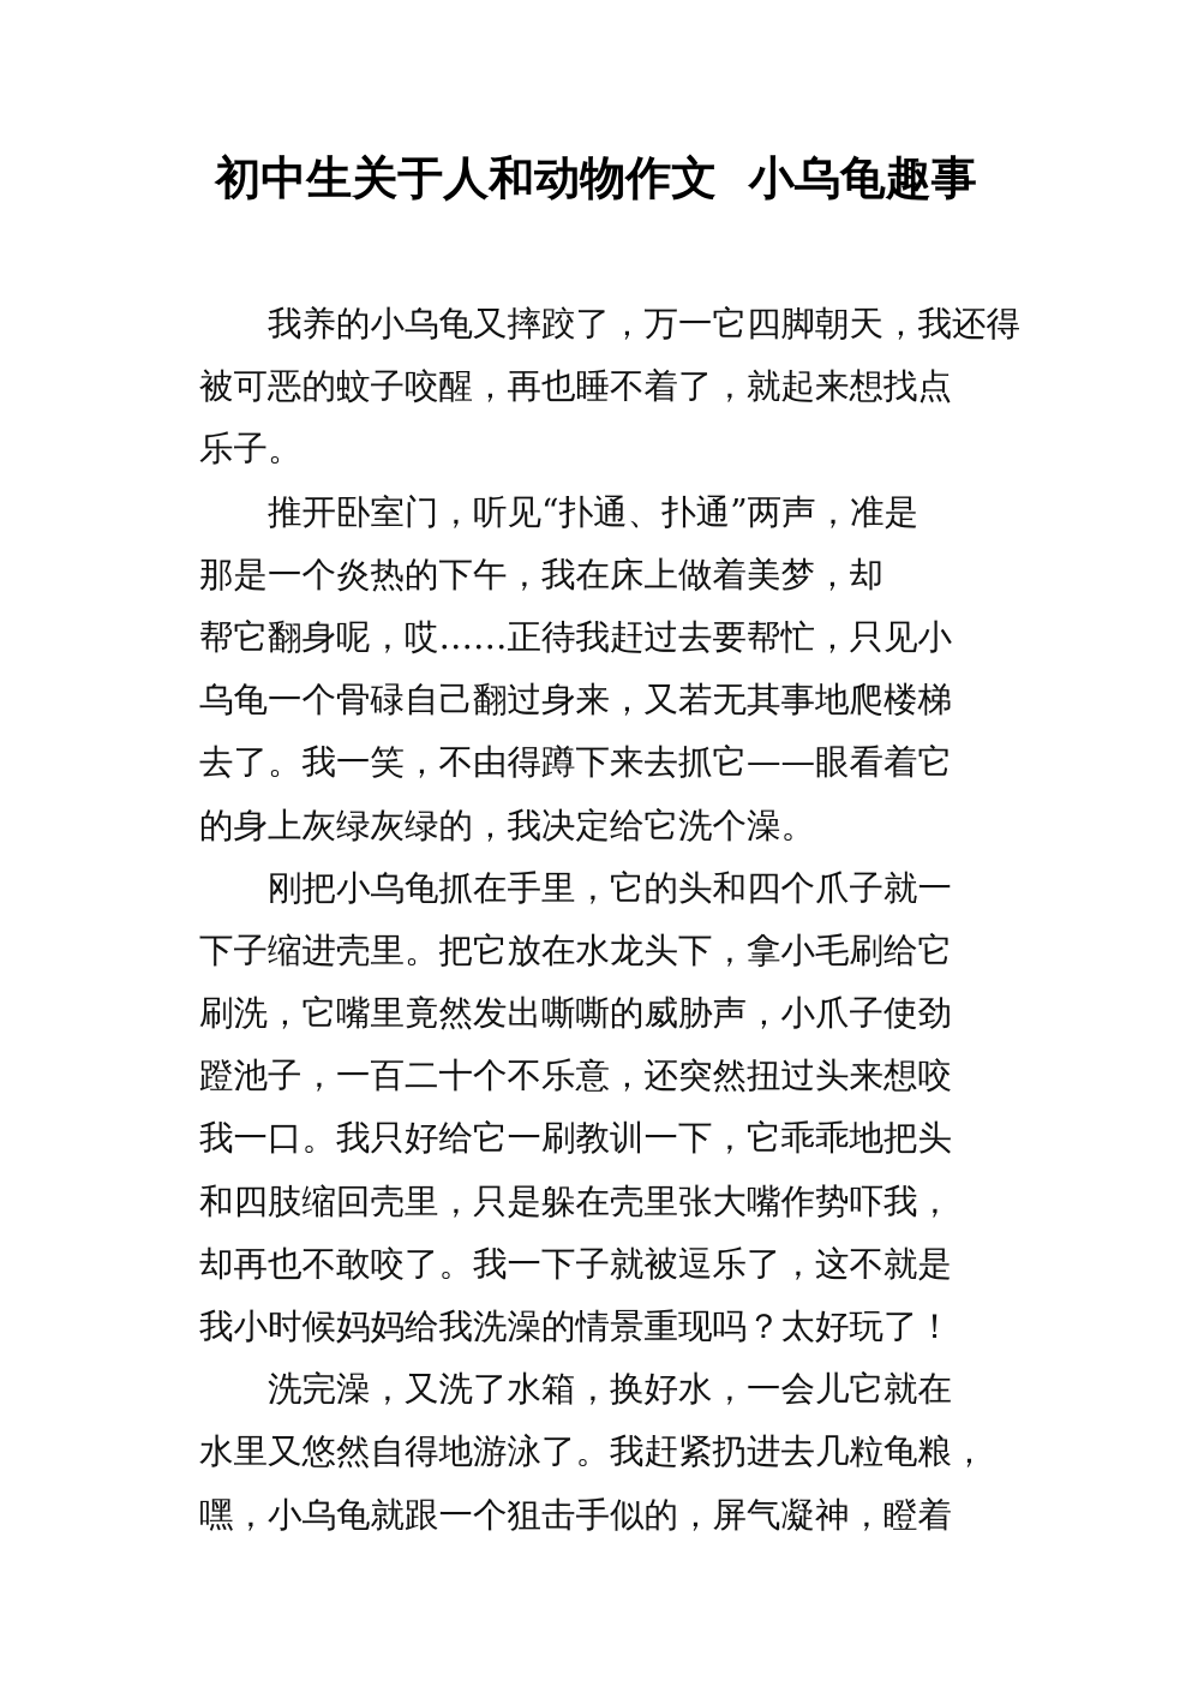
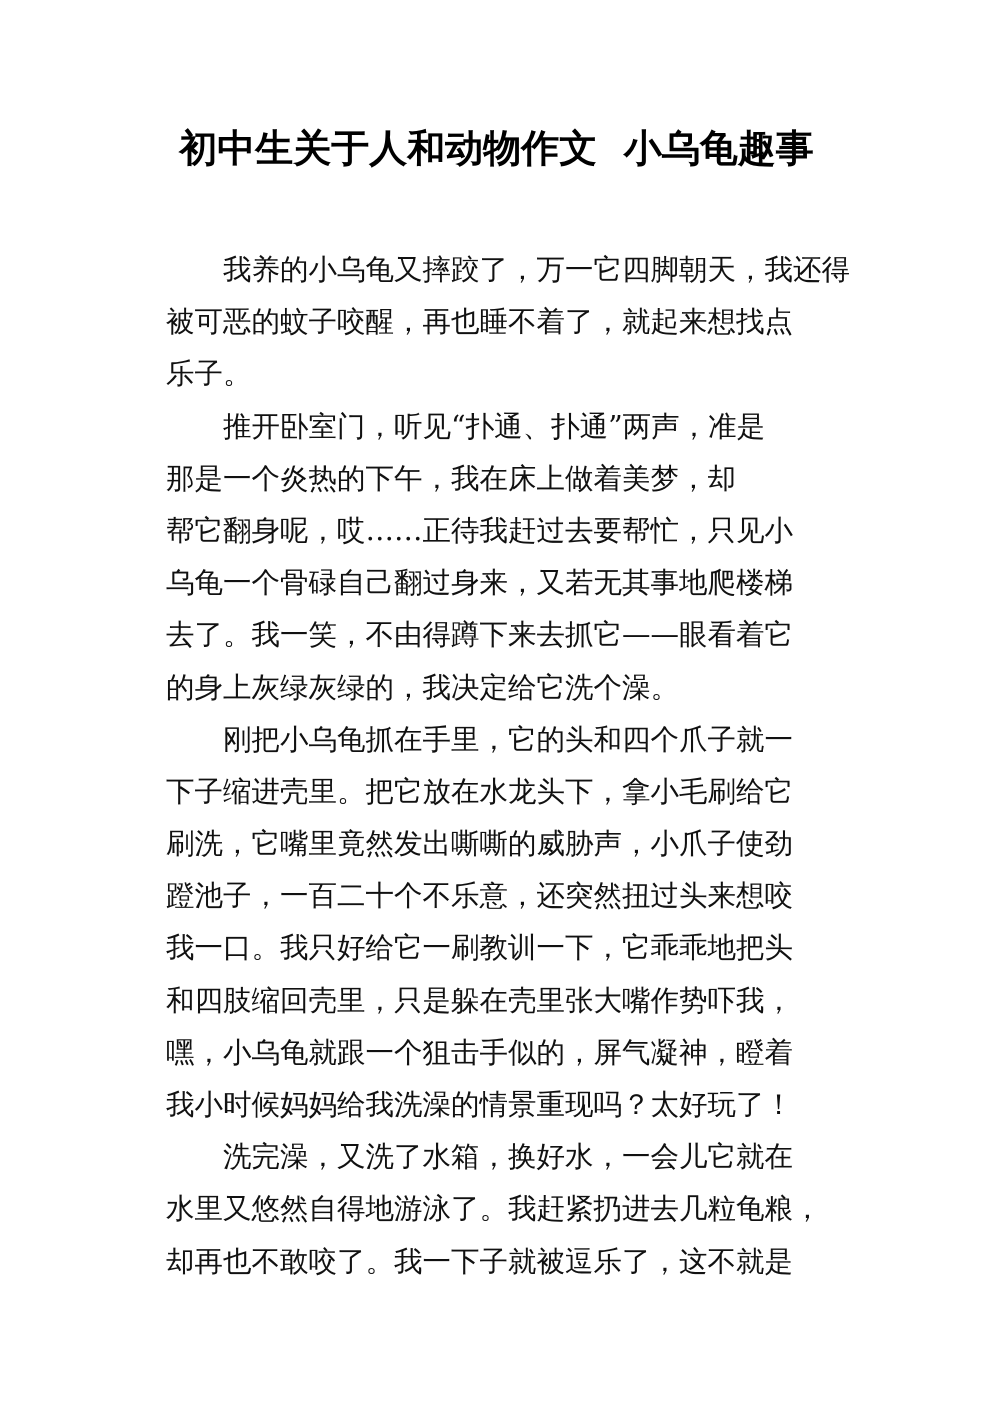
  初中生关于人和动物作文 小乌龟趣事
  我养的小乌龟又摔跤了，万一它四脚朝天，我还得
  被可恶的蚊子咬醒，再也睡不着了，就起来想找点
  乐子。
  推开卧室门，听见“扑通、扑通”两声，准是
  那是一个炎热的下午，我在床上做着美梦，却
  帮它翻身呢，哎……正待我赶过去要帮忙，只见小
  乌龟一个骨碌自己翻过身来，又若无其事地爬楼梯
  去了。我一笑，不由得蹲下来去抓它——眼看着它
  的身上灰绿灰绿的，我决定给它洗个澡。
  刚把小乌龟抓在手里，它的头和四个爪子就一
  下子缩进壳里。把它放在水龙头下，拿小毛刷给它
  刷洗，它嘴里竟然发出嘶嘶的威胁声，小爪子使劲
  蹬池子，一百二十个不乐意，还突然扭过头来想咬
  我一口。我只好给它一刷教训一下，它乖乖地把头
  和四肢缩回壳里，只是躲在壳里张大嘴作势吓我，
- 却再也不敢咬了。我一下子就被逗乐了，这不就是
+ 嘿，小乌龟就跟一个狙击手似的，屏气凝神，瞪着
  我小时候妈妈给我洗澡的情景重现吗？太好玩了！
  洗完澡，又洗了水箱，换好水，一会儿它就在
  水里又悠然自得地游泳了。我赶紧扔进去几粒龟粮，
- 嘿，小乌龟就跟一个狙击手似的，屏气凝神，瞪着
+ 却再也不敢咬了。我一下子就被逗乐了，这不就是
